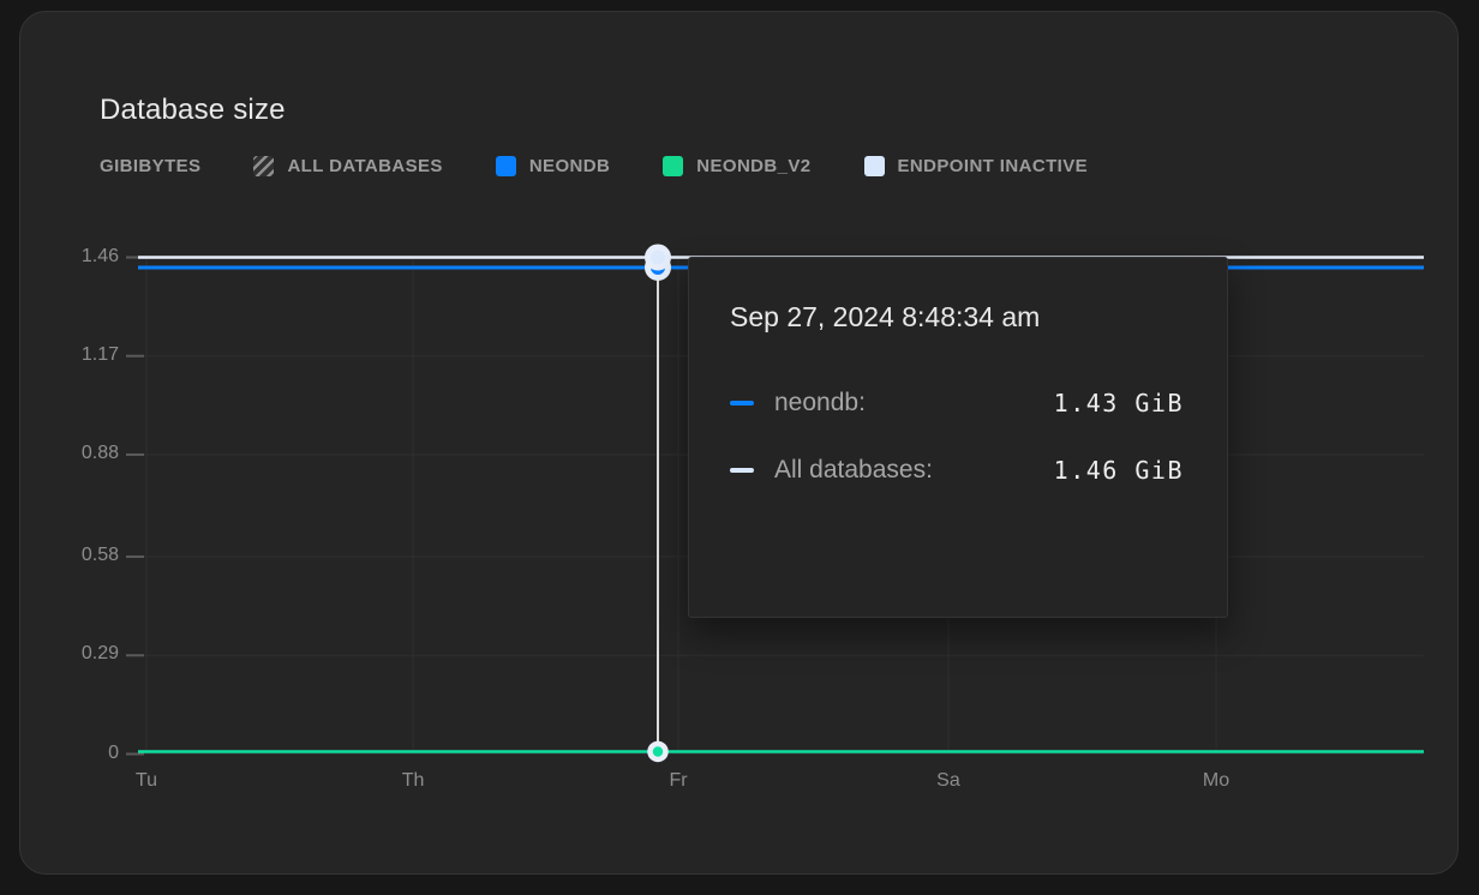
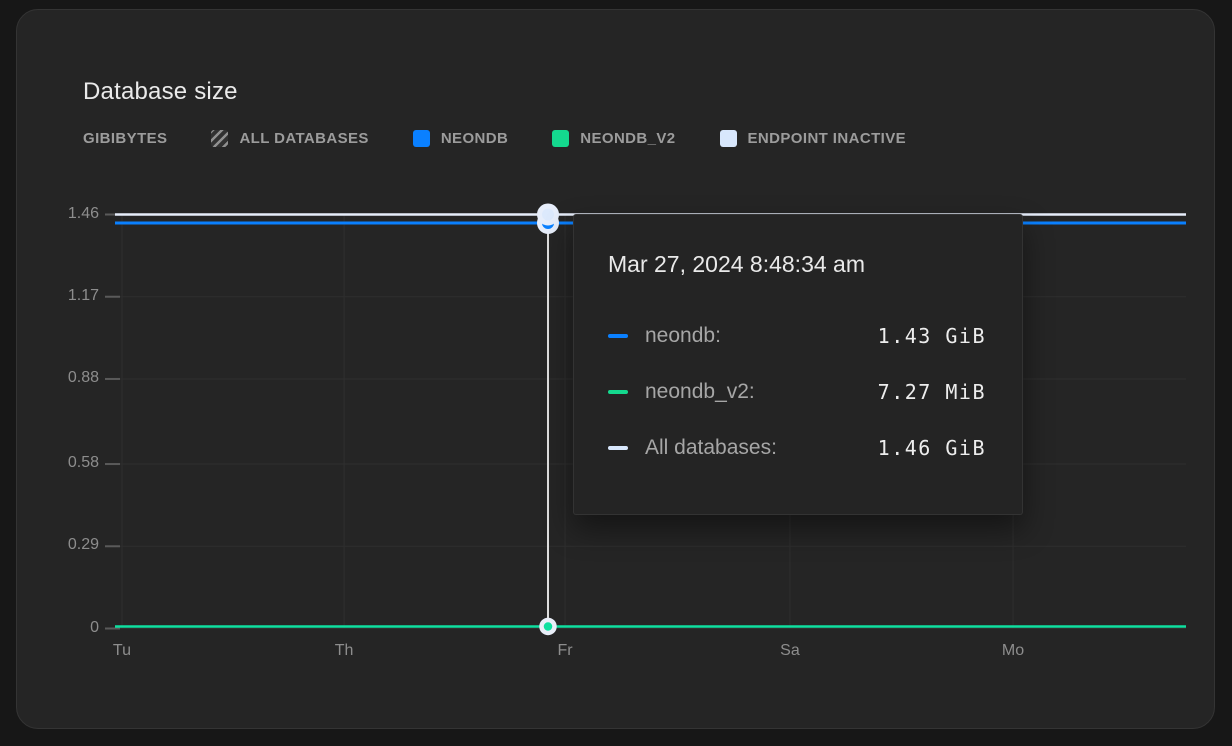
  Database size
  GIBIBYTES
  ALL DATABASES
  NEONDB
  NEONDB_V2
  ENDPOINT INACTIVE
  0
  0.29
  0.58
  0.88
  1.17
  1.46
  Tu
  Th
  Fr
  Sa
  Mo
- Sep 27, 2024 8:48:34 am
+ Mar 27, 2024 8:48:34 am
  neondb:
  1.43 GiB
+ neondb_v2:
+ 7.27 MiB
  All databases:
  1.46 GiB
